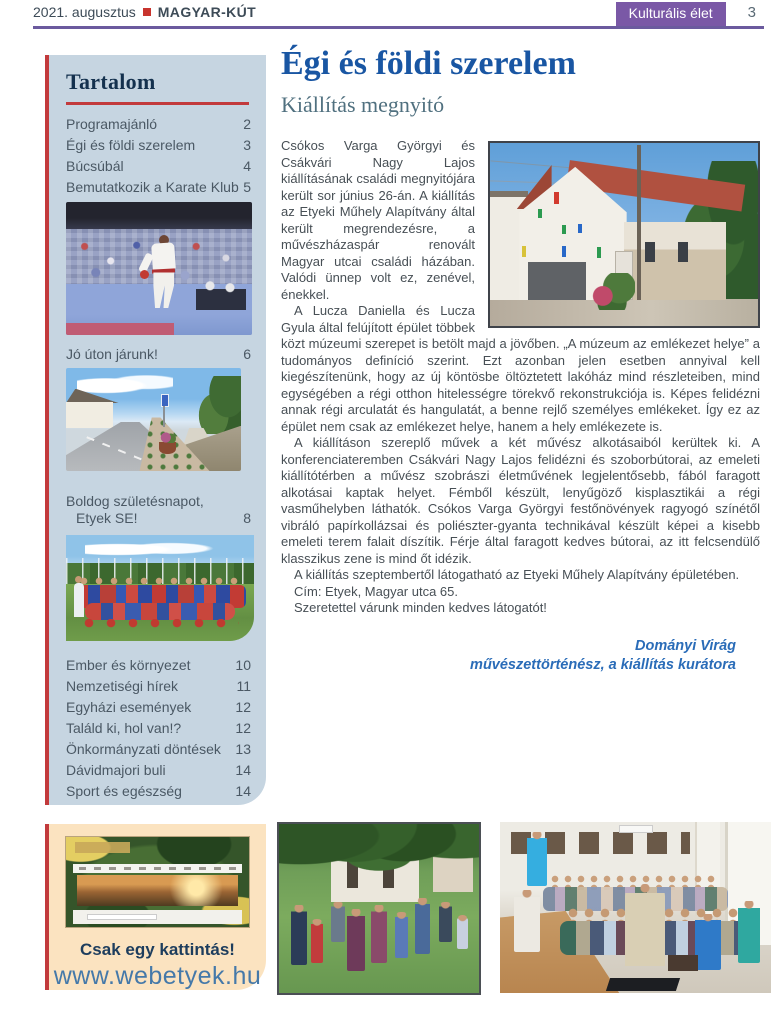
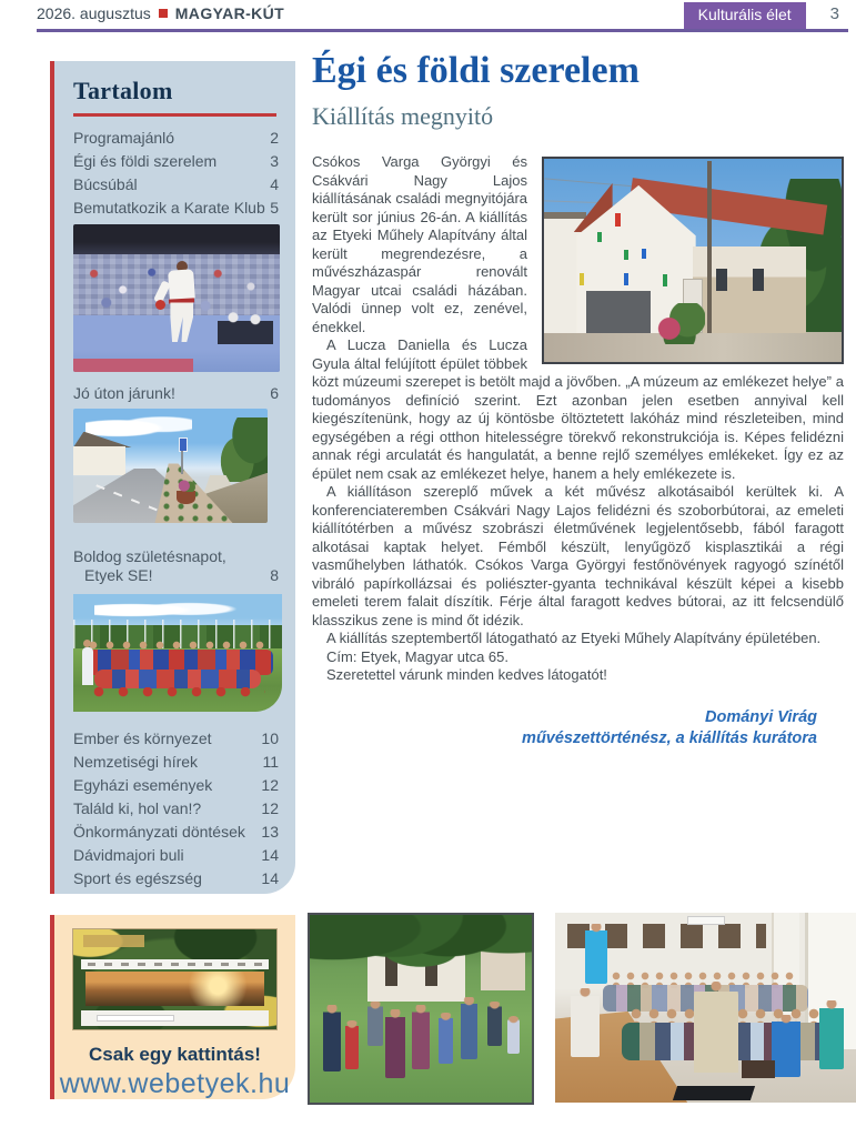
- 2021. augusztus
+ 2026. augusztus
  MAGYAR-KÚT
  Kulturális élet
  3
  Tartalom
  Programajánló
  2
  Égi és földi szerelem
  3
  Búcsúbál
  4
  Bemutatkozik a Karate Klub
  5
  Jó úton járunk!
  6
  Boldog születésnapot,
  Etyek SE!
  8
  Ember és környezet
  10
  Nemzetiségi hírek
  11
  Egyházi események
  12
  Találd ki, hol van!?
  12
  Önkormányzati döntések
  13
  Dávidmajori buli
  14
  Sport és egészség
  14
  Égi és földi szerelem
  Kiállítás megnyitó
  Csókos Varga Györgyi és Csákvári Nagy Lajos kiállításának családi megnyitójára került sor június 26-án. A kiállítás az Etyeki Műhely Alapítvány által került megrendezésre, a művészházaspár renovált Magyar utcai családi házában. Valódi ünnep volt ez, zenével, énekkel.
  A Lucza Daniella és Lucza Gyula által felújított épület többek közt múzeumi szerepet is betölt majd a jövőben. „A múzeum az emlékezet helye” a tudományos definíció szerint. Ezt azonban jelen esetben annyival kell kiegészítenünk, hogy az új köntösbe öltöztetett lakóház mind részleteiben, mind egységében a régi otthon hitelességre törekvő rekonstrukciója is. Képes felidézni annak régi arculatát és hangulatát, a benne rejlő személyes emlékeket. Így ez az épület nem csak az emlékezet helye, hanem a hely emlékezete is.
  A kiállításon szereplő művek a két művész alkotásaiból kerültek ki. A konferenciateremben Csákvári Nagy Lajos felidézni és szoborbútorai, az emeleti kiállítótérben a művész szobrászi életművének legjelentősebb, fából faragott alkotásai kaptak helyet. Fémből készült, lenyűgöző kisplasztikái a régi vasműhelyben láthatók. Csókos Varga Györgyi festőnövények ragyogó színétől vibráló papírkollázsai és poliészter-gyanta technikával készült képei a kisebb emeleti terem falait díszítik. Férje által faragott kedves bútorai, az itt felcsendülő klasszikus zene is mind őt idézik.
  A kiállítás szeptembertől látogatható az Etyeki Műhely Alapítvány épületében.
  Cím: Etyek, Magyar utca 65.
  Szeretettel várunk minden kedves látogatót!
  Dományi Virág
  művészettörténész, a kiállítás kurátora
  Csak egy kattintás!
  www.webetyek.hu
